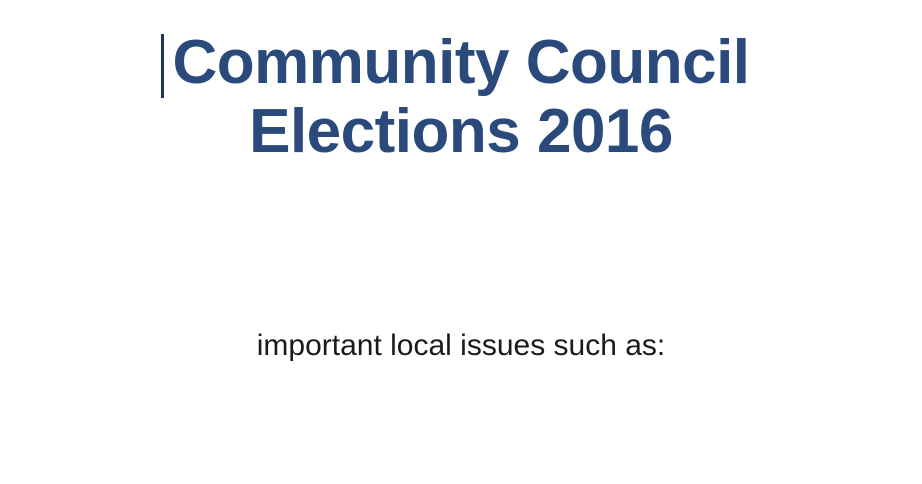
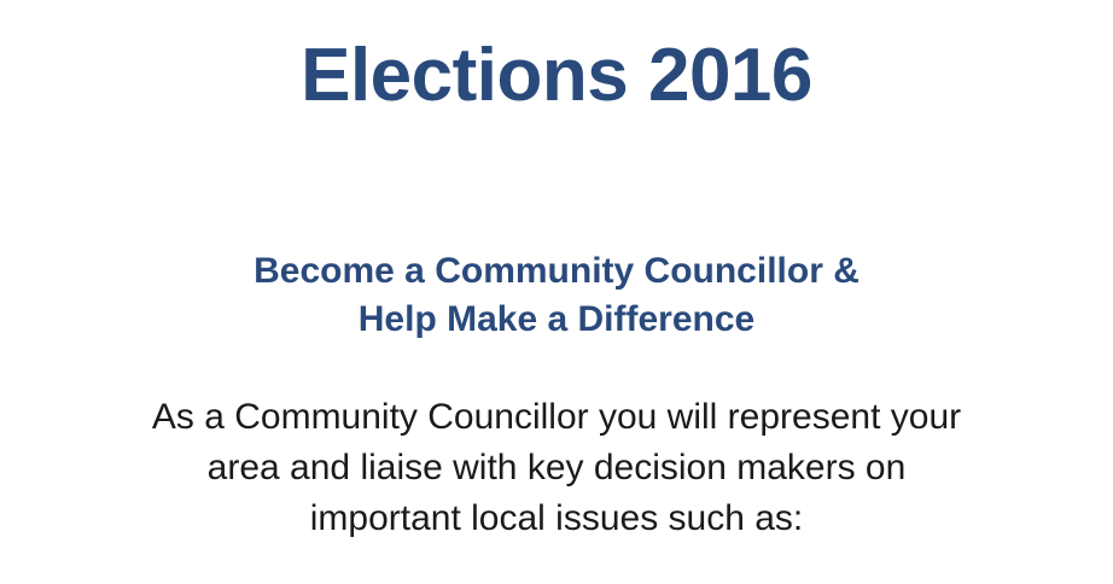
- Community Council
  Elections 2016
+ Become a Community Councillor &
+ Help Make a Difference
+ As a Community Councillor you will represent your
+ area and liaise with key decision makers on
  important local issues such as:
